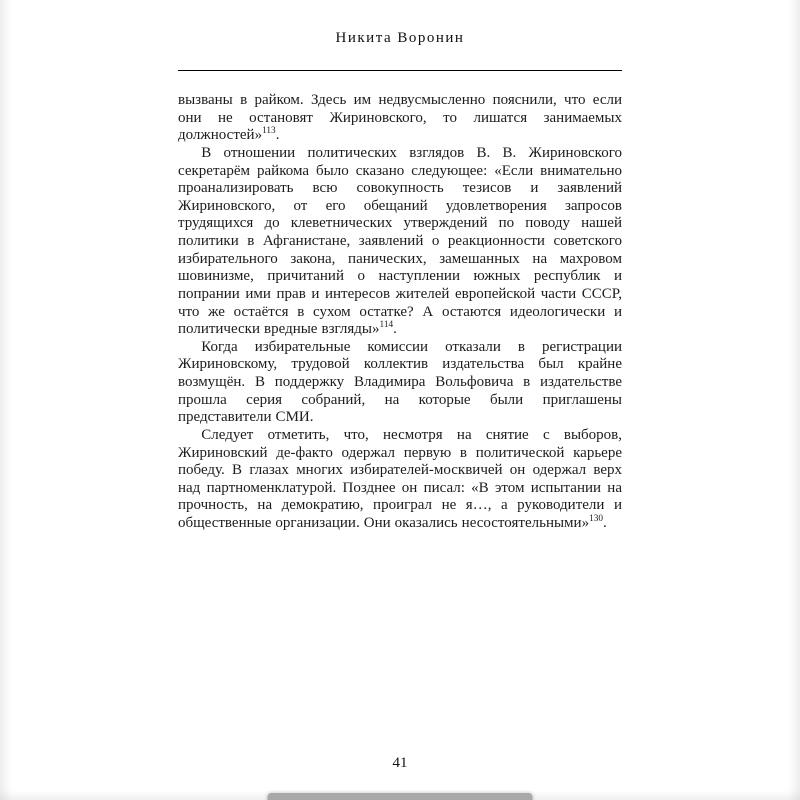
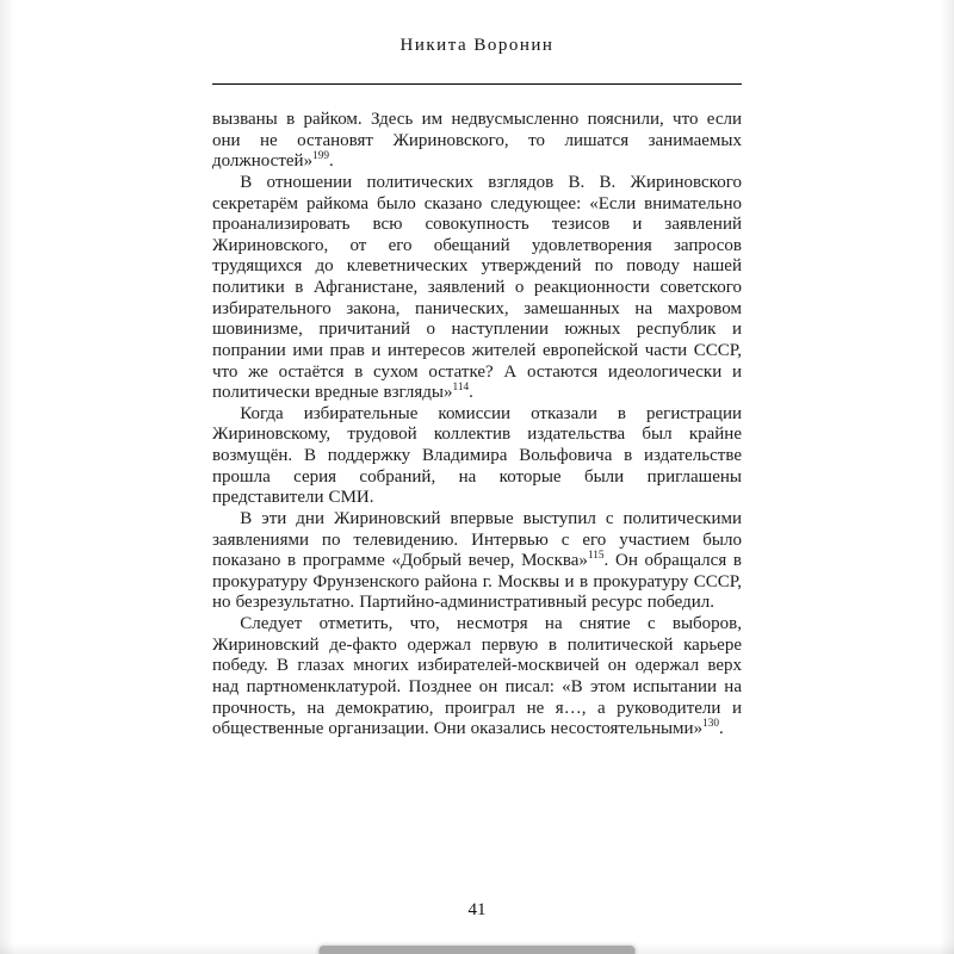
  Никита Воронин
- вызваны в райком. Здесь им недвусмысленно пояснили, что если они не остановят Жириновского, то лишатся занимаемых должностей»113.
+ вызваны в райком. Здесь им недвусмысленно пояснили, что если они не остановят Жириновского, то лишатся занимаемых должностей»199.
  В отношении политических взглядов В. В. Жириновского секретарём райкома было сказано следующее: «Если внимательно проанализировать всю совокупность тезисов и заявлений Жириновского, от его обещаний удовлетворения запросов трудящихся до клеветнических утверждений по поводу нашей политики в Афганистане, заявлений о реакционности советского избирательного закона, панических, замешанных на махровом шовинизме, причитаний о наступлении южных республик и попрании ими прав и интересов жителей европейской части СССР, что же остаётся в сухом остатке? А остаются идеологически и политически вредные взгляды»114.
  Когда избирательные комиссии отказали в регистрации Жириновскому, трудовой коллектив издательства был крайне возмущён. В поддержку Владимира Вольфовича в издательстве прошла серия собраний, на которые были приглашены представители СМИ.
+ В эти дни Жириновский впервые выступил с политическими заявлениями по телевидению. Интервью с его участием было показано в программе «Добрый вечер, Москва»115. Он обращался в прокуратуру Фрунзенского района г. Москвы и в прокуратуру СССР, но безрезультатно. Партийно-административный ресурс победил.
  Следует отметить, что, несмотря на снятие с выборов, Жириновский де-факто одержал первую в политической карьере победу. В глазах многих избирателей-москвичей он одержал верх над партноменклатурой. Позднее он писал: «В этом испытании на прочность, на демократию, проиграл не я…, а руководители и общественные организации. Они оказались несостоятельными»130.
  41
